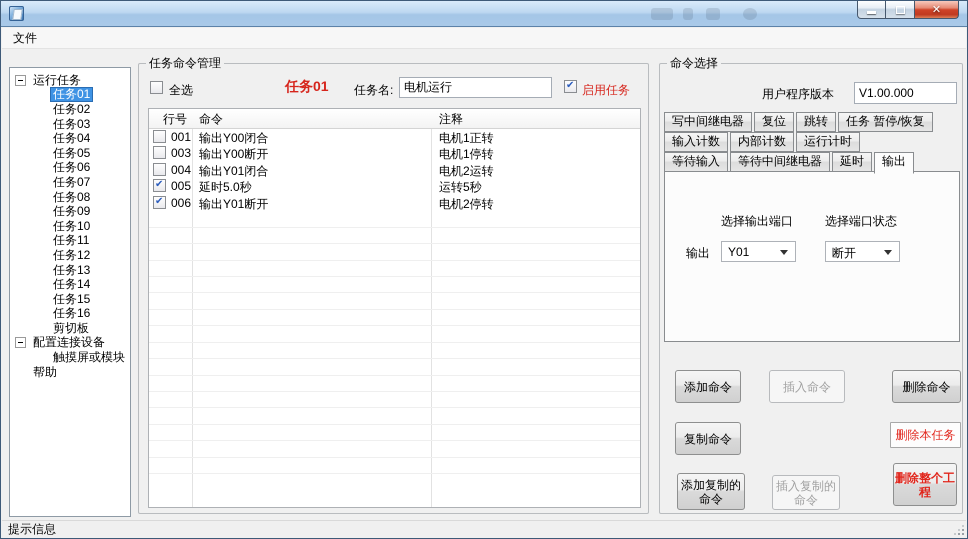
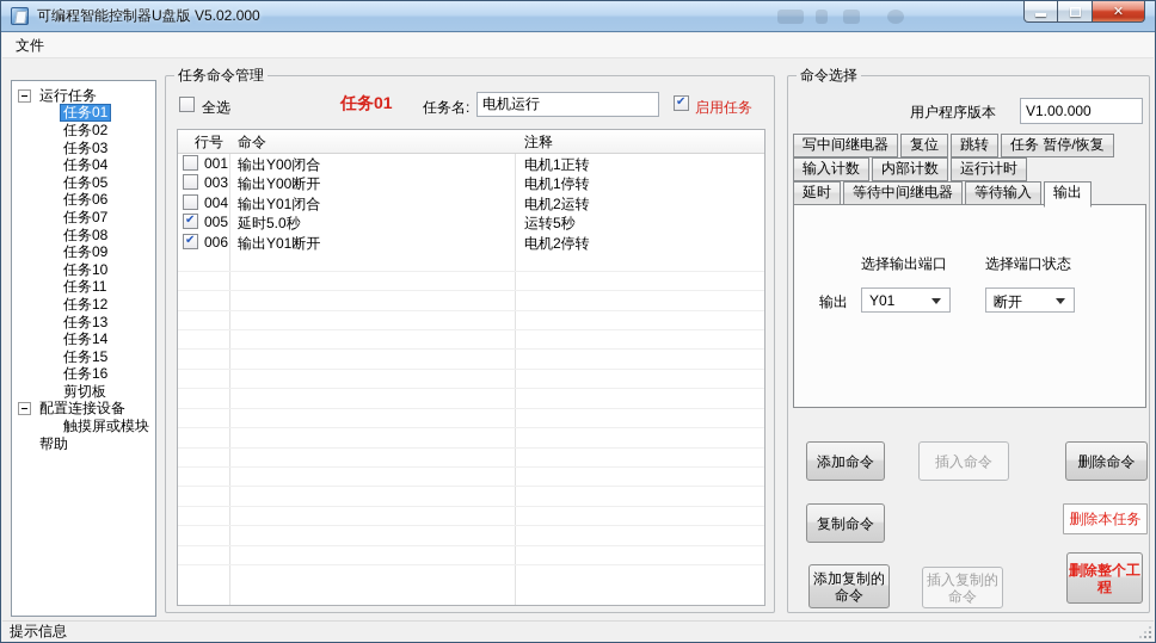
+ 可编程智能控制器U盘版 V5.02.000
  ✕
  文件
  运行任务
  任务01
  任务02
  任务03
  任务04
  任务05
  任务06
  任务07
  任务08
  任务09
  任务10
  任务11
  任务12
  任务13
  任务14
  任务15
  任务16
  剪切板
  配置连接设备
  触摸屏或模块
  帮助
  任务命令管理
  全选
  任务01
  任务名:
  电机运行
  启用任务
  行号
  命令
  注释
  001
  输出Y00闭合
  电机1正转
  003
  输出Y00断开
  电机1停转
  004
  输出Y01闭合
  电机2运转
  005
  延时5.0秒
  运转5秒
  006
  输出Y01断开
  电机2停转
  命令选择
  用户程序版本
  V1.00.000
  写中间继电器
  复位
  跳转
  任务 暂停/恢复
  输入计数
  内部计数
  运行计时
- 等待输入
+ 延时
  等待中间继电器
- 延时
+ 等待输入
  输出
  选择输出端口
  选择端口状态
  输出
  Y01
  断开
  添加命令
  插入命令
  删除命令
  复制命令
  删除本任务
  添加复制的命令
  插入复制的命令
  删除整个工程
  提示信息
